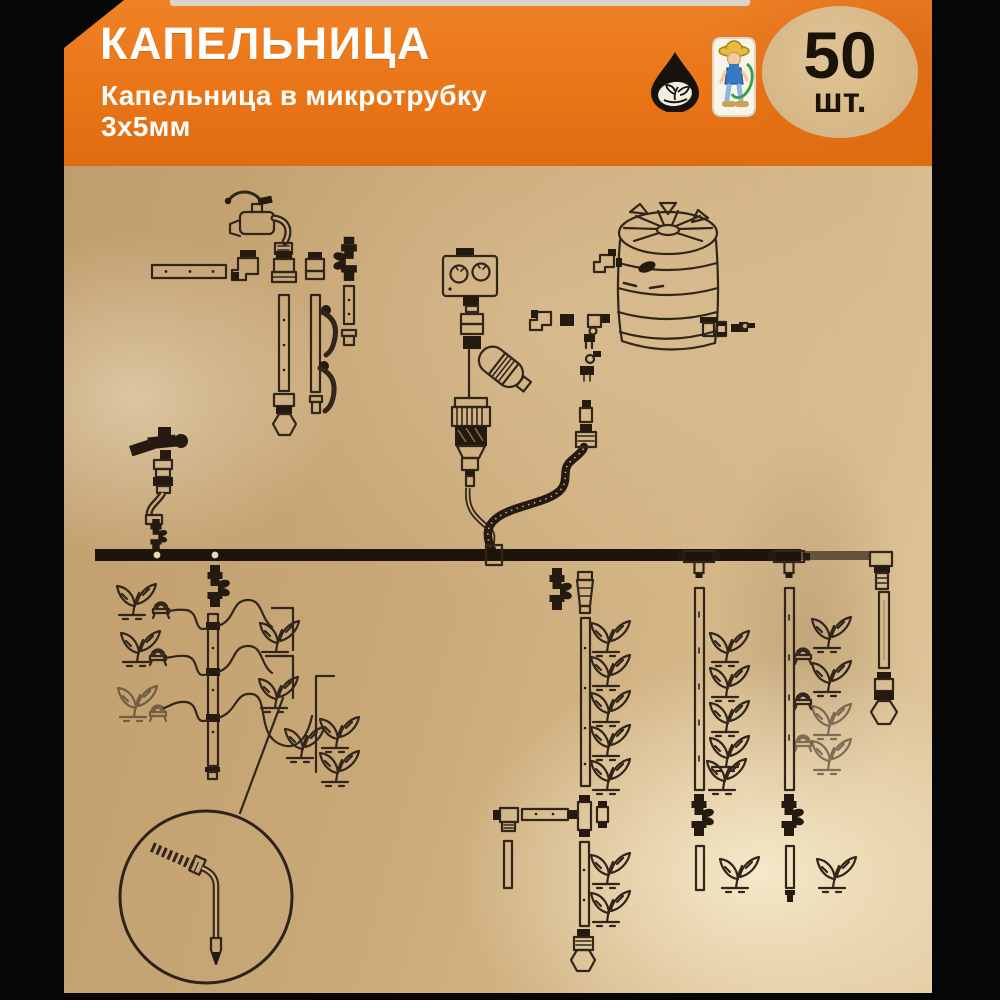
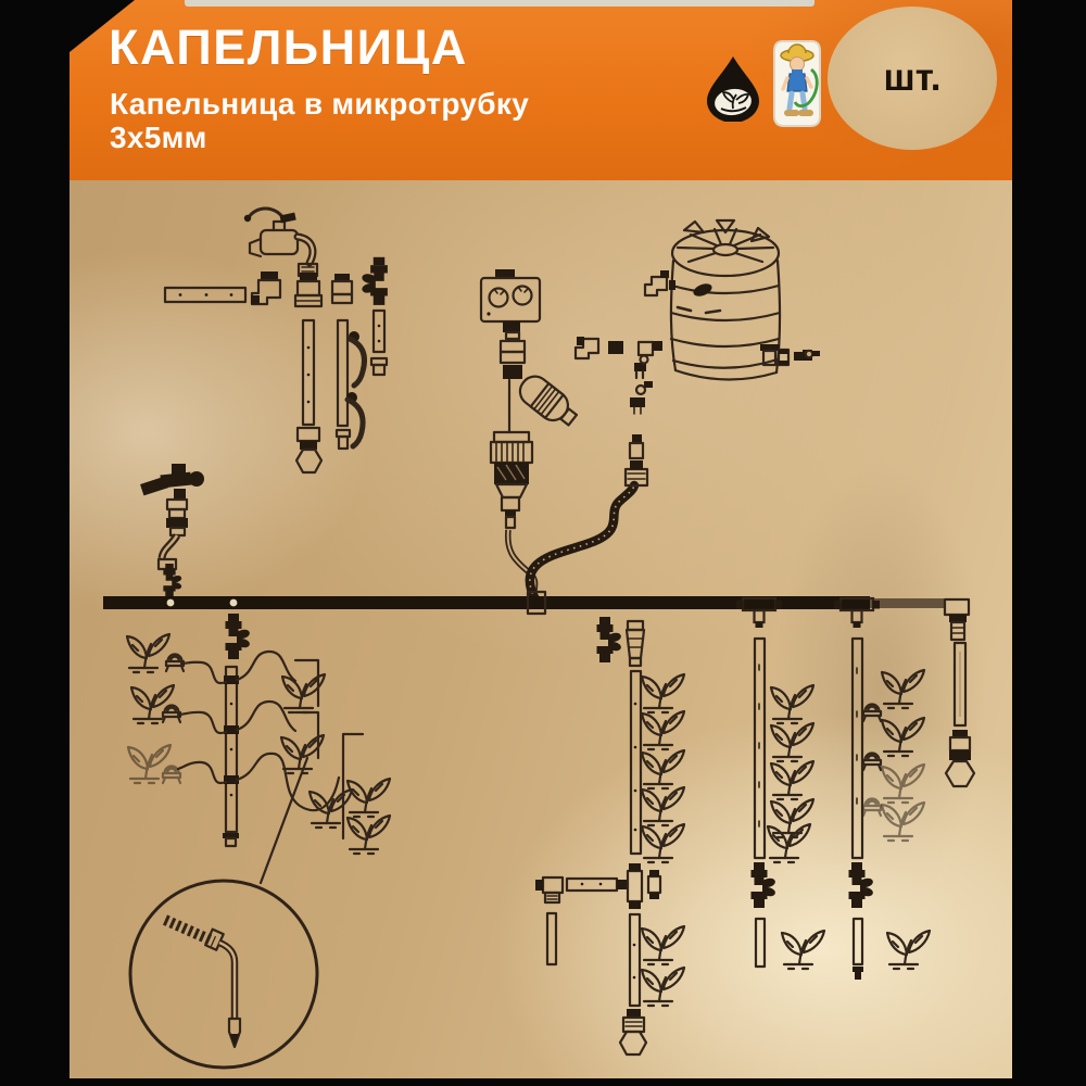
  КАПЕЛЬНИЦА
  Капельница в микротрубку
  3х5мм
- 50
  шт.
